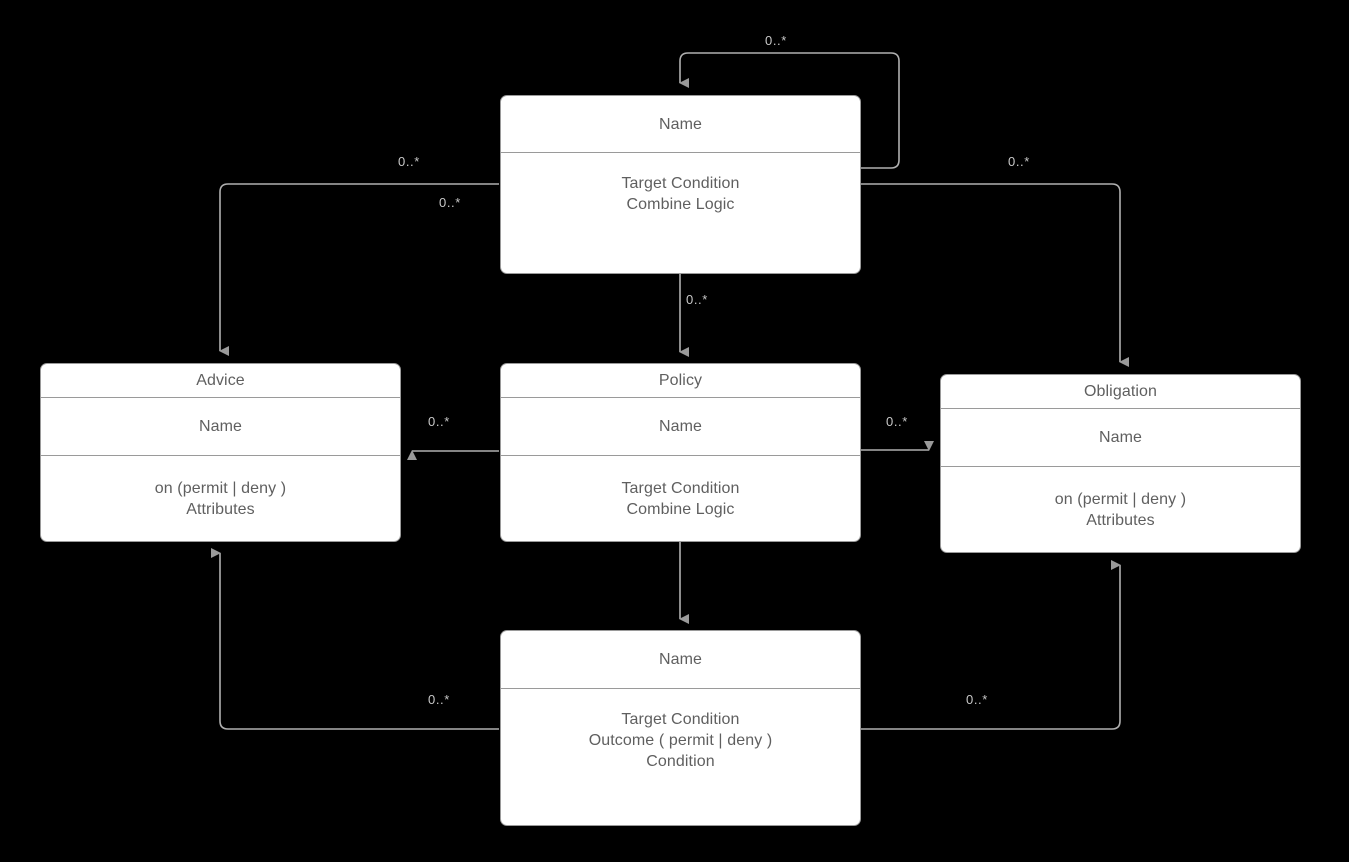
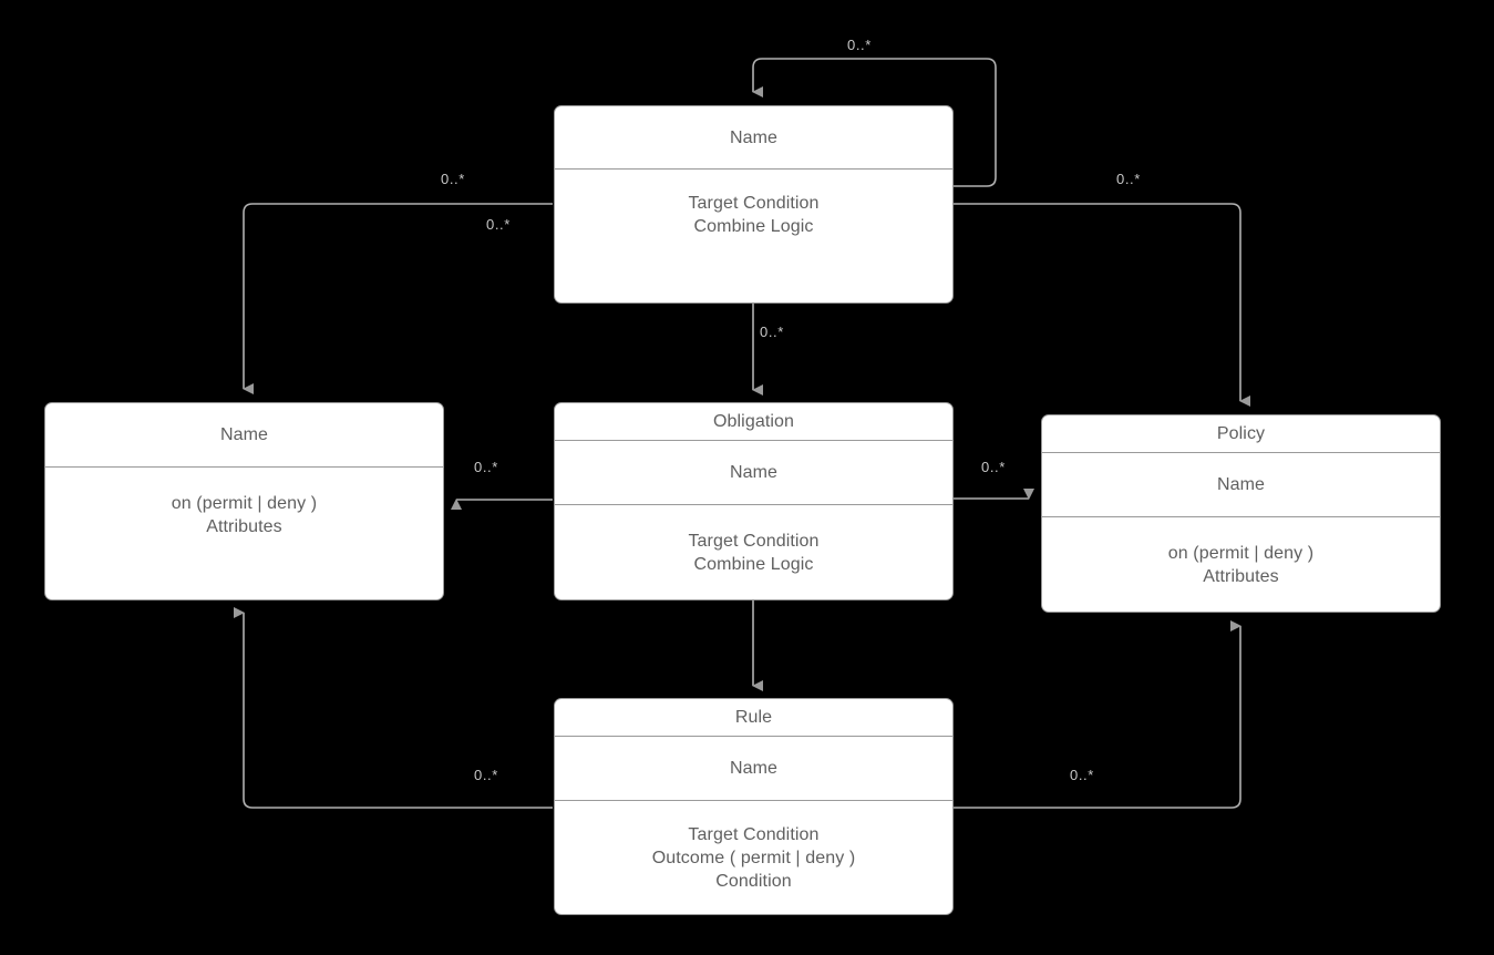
  Name
  Target Condition
  Combine Logic
- Advice
  Name
  on (permit | deny )
  Attributes
- Policy
+ Obligation
  Name
  Target Condition
  Combine Logic
- Obligation
+ Policy
  Name
  on (permit | deny )
  Attributes
+ Rule
  Name
  Target Condition
  Outcome ( permit | deny )
  Condition
  0..*
  0..*
  0..*
  0..*
  0..*
  0..*
  0..*
  0..*
  0..*
